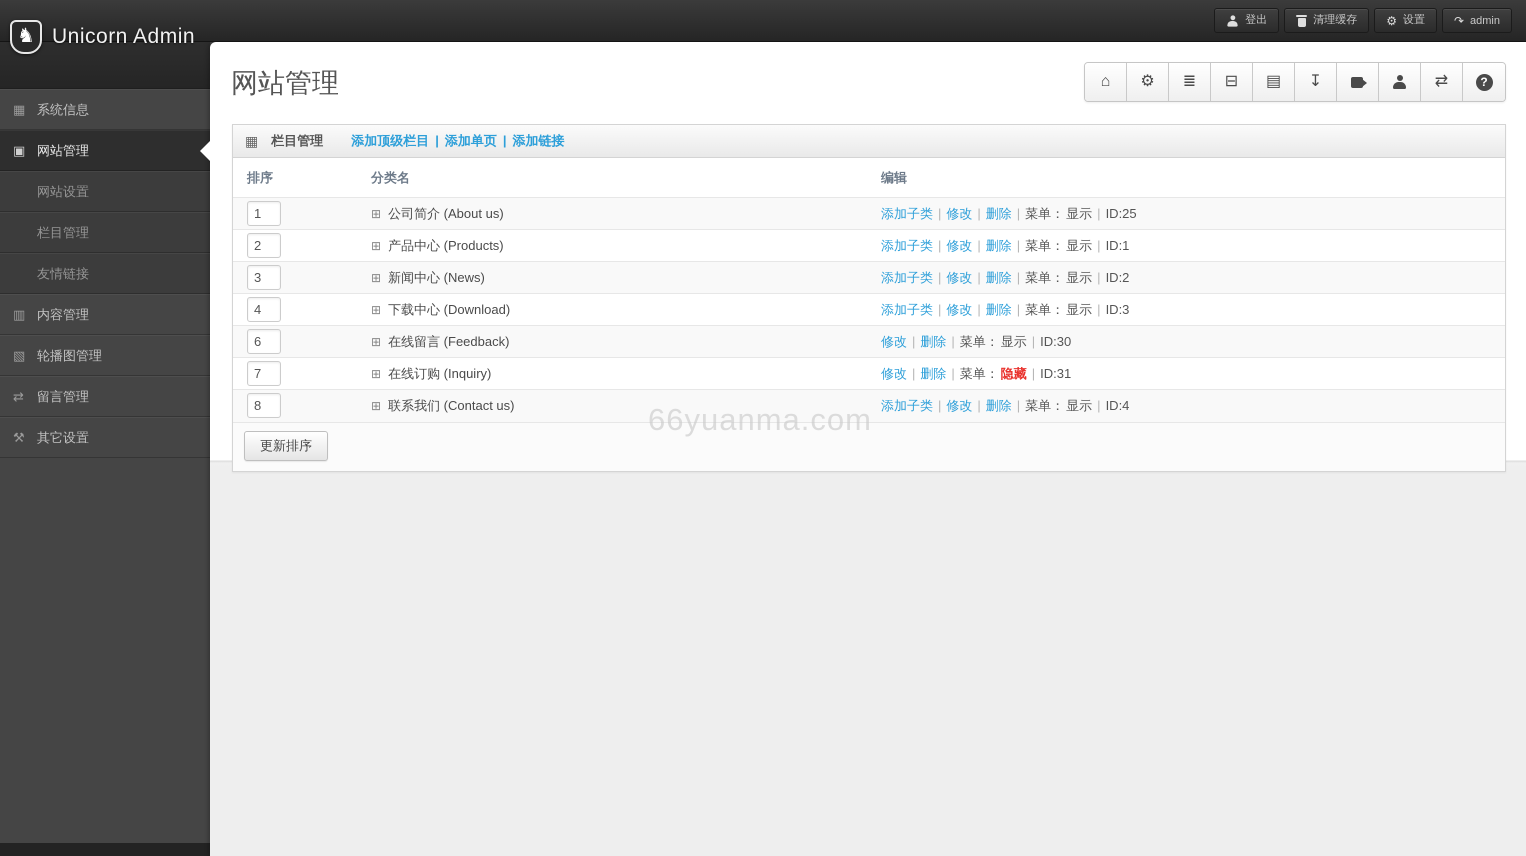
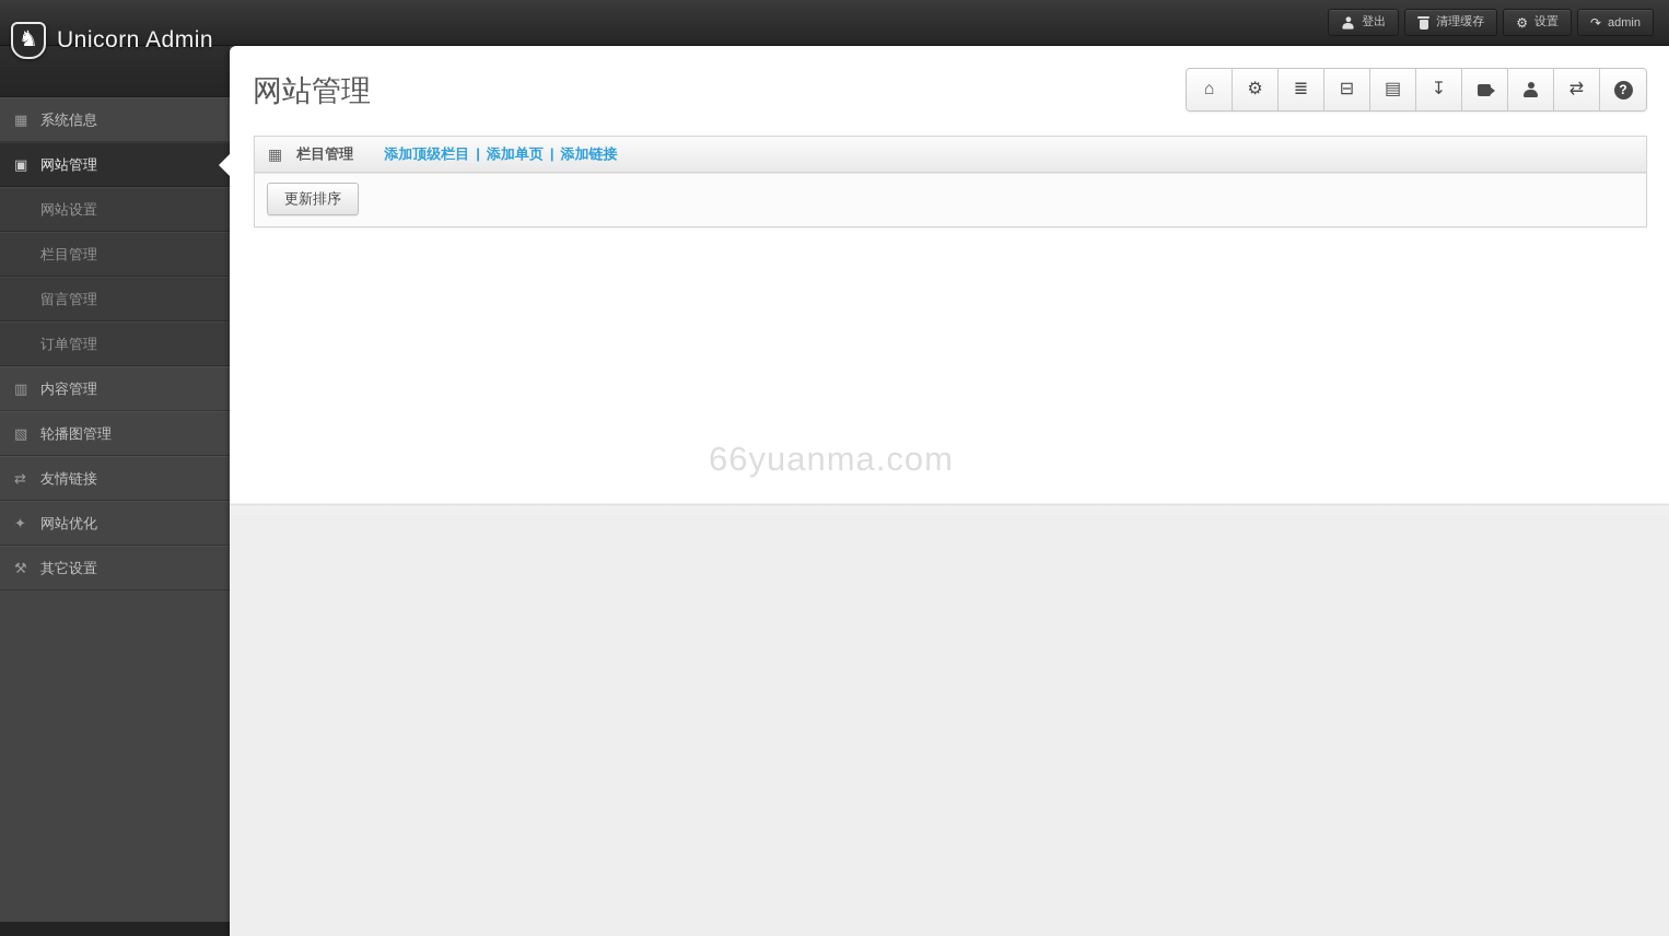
  ♞
  Unicorn Admin
  登出
  清理缓存
  ⚙
  设置
  ↷
  admin
  ▦
  系统信息
  ▣
  网站管理
  网站设置
  栏目管理
- 友情链接
+ 留言管理
+ 订单管理
  ▥
  内容管理
  ▧
  轮播图管理
  ⇄
- 留言管理
+ 友情链接
+ ✦
+ 网站优化
  ⚒
  其它设置
  网站管理
  ⌂
  ⚙
  ≣
  ⊟
  ▤
  ↧
  ⇄
  ?
  ▦
  栏目管理
  添加顶级栏目 | 添加单页 | 添加链接
- 排序	分类名	编辑
- 1	⊞ 公司简介 (About us)	添加子类 | 修改 | 删除 | 菜单： 显示 | ID:25
- 2	⊞ 产品中心 (Products)	添加子类 | 修改 | 删除 | 菜单： 显示 | ID:1
- 3	⊞ 新闻中心 (News)	添加子类 | 修改 | 删除 | 菜单： 显示 | ID:2
- 4	⊞ 下载中心 (Download)	添加子类 | 修改 | 删除 | 菜单： 显示 | ID:3
- 6	⊞ 在线留言 (Feedback)	修改 | 删除 | 菜单： 显示 | ID:30
- 7	⊞ 在线订购 (Inquiry)	修改 | 删除 | 菜单： 隐藏 | ID:31
- 8	⊞ 联系我们 (Contact us)	添加子类 | 修改 | 删除 | 菜单： 显示 | ID:4
  更新排序
  66yuanma.com
